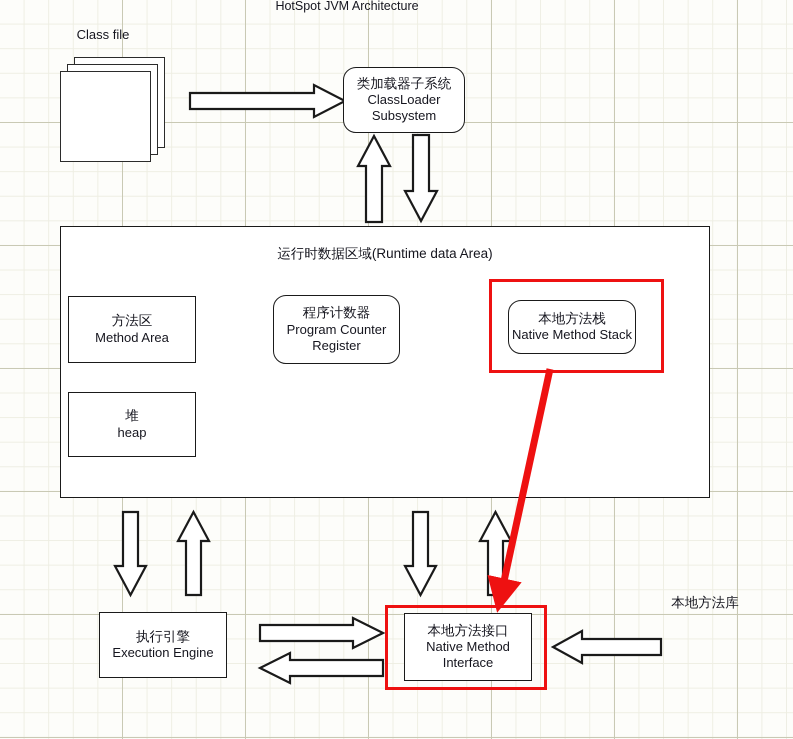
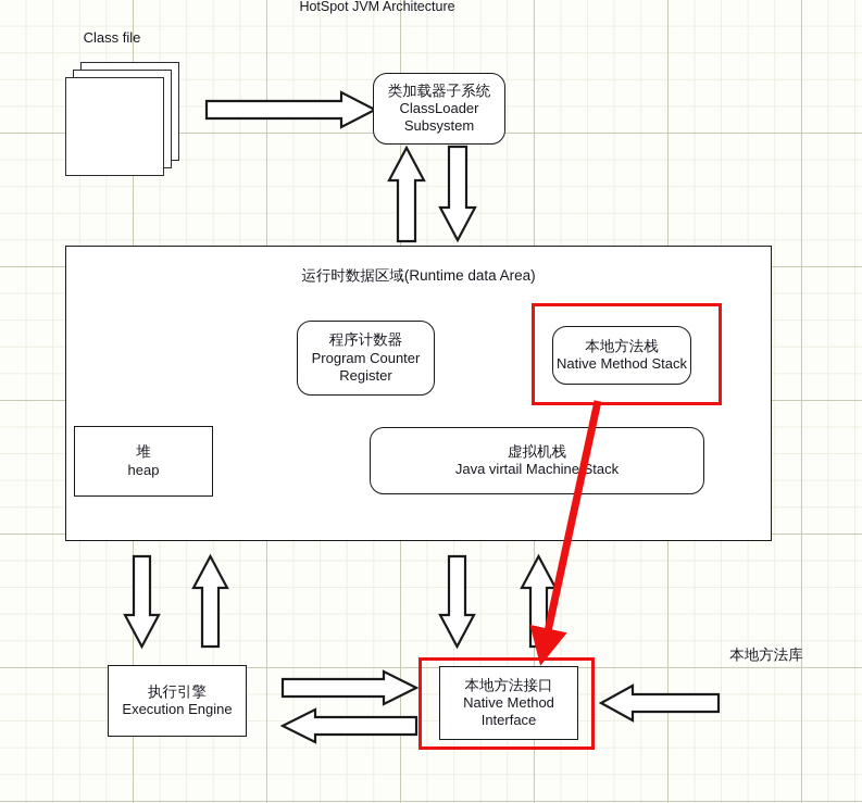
  HotSpot JVM Architecture
  Class file
  类加载器子系统
  ClassLoader
  Subsystem
  运行时数据区域(Runtime data Area)
- 方法区
- Method Area
  程序计数器
  Program Counter
  Register
  本地方法栈
  Native Method Stack
  堆
  heap
+ 虚拟机栈
+ Java virtail Machine Stack
  执行引擎
  Execution Engine
  本地方法接口
  Native Method
  Interface
  本地方法库
